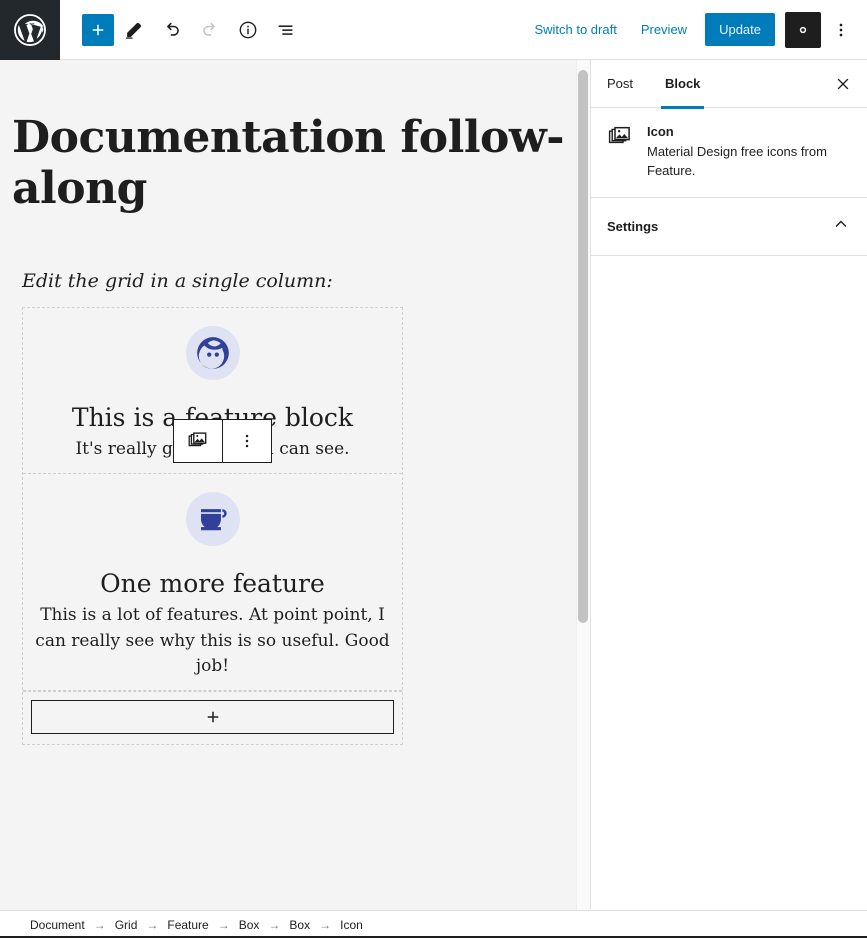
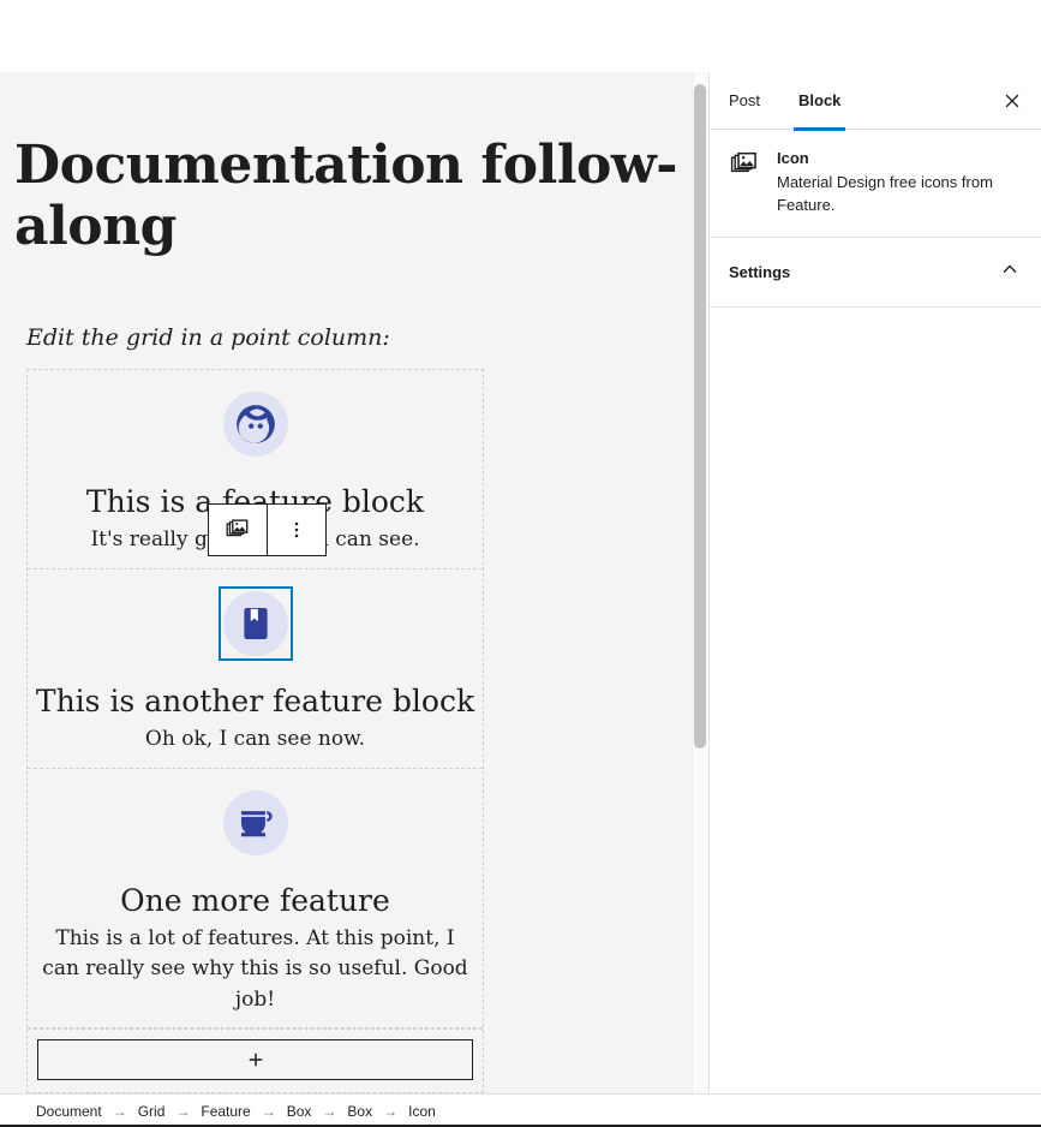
- Switch to draft
- Preview
- Update
  Documentation follow-along
- Edit the grid in a single column:
+ Edit the grid in a point column:
  This is a feature block
+ This is another feature block
+ Oh ok, I can see now.
  One more feature
- This is a lot of features. At point point, I can really see why this is so useful. Good job!
+ This is a lot of features. At this point, I can really see why this is so useful. Good job!
  Post
  Block
  Icon
  Material Design free icons from Feature.
  Settings
  Document
  →
  Grid
  →
  Feature
  →
  Box
  →
  Box
  →
  Icon
